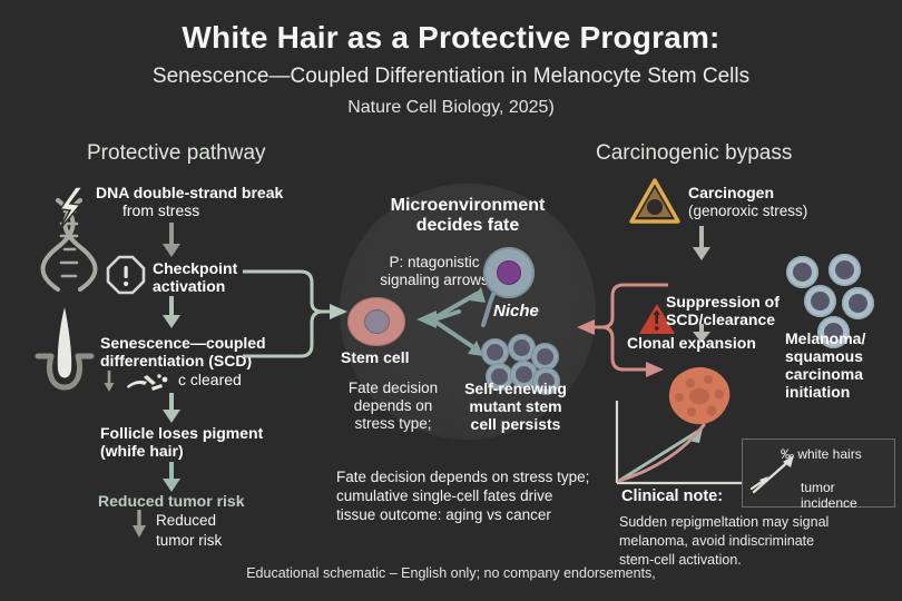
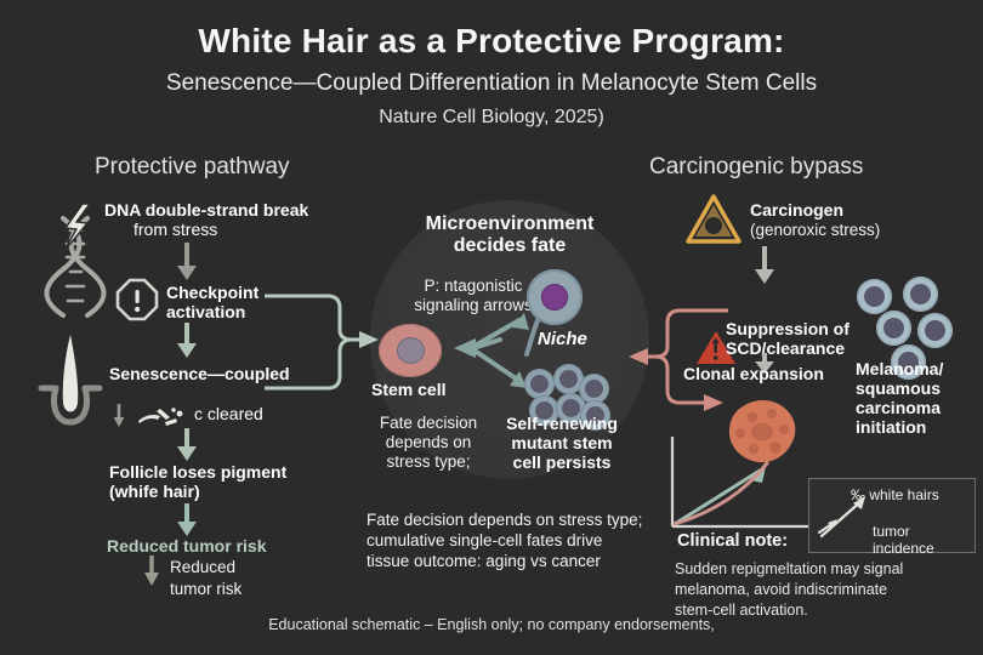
  White Hair as a Protective Program:
  Senescence—Coupled Differentiation in Melanocyte Stem Cells
  Nature Cell Biology, 2025)
  Protective pathway
  DNA double-strand break
  from stress
  Checkpoint
  activation
  Senescence—coupled
- differentiation (SCD)
  c cleared
  Follicle loses pigment
  (whife hair)
  Reduced tumor risk
  Reduced
  tumor risk
  Microenvironment
  decides fate
  P: ntagonistic
  signaling arrow
  Stem cell
  Niche
  Self-renewing
  mutant stem
  cell persists
  Fate decision
  depends on
  stress type;
  Fate decision depends on stress type;
  cumulative single-cell fates drive
  tissue outcome: aging vs cancer
  Carcinogenic bypass
  Carcinogen
  (genoroxic stress)
  Suppression of
  SCD/clearance
  Clonal expansion
  Melanoma/
  squamous
  carcinoma
  initiation
  ‰ white hairs
  tumor incidence
  Clinical note:
  Sudden repigmeltation may signal
  melanoma, avoid indiscriminate
  stem-cell activation.
  Educational schematic – English only; no company endorsements,
